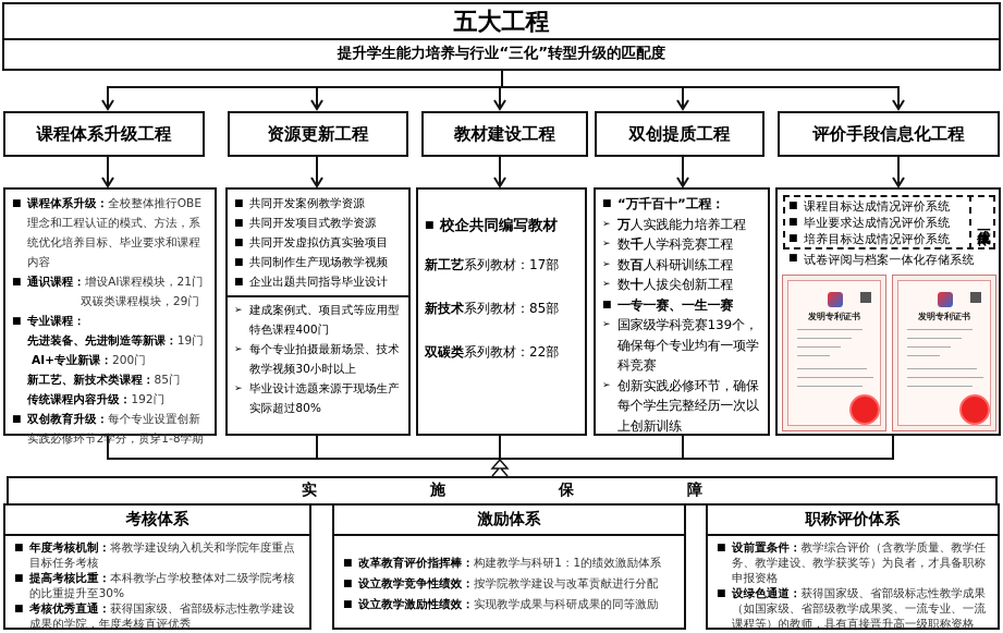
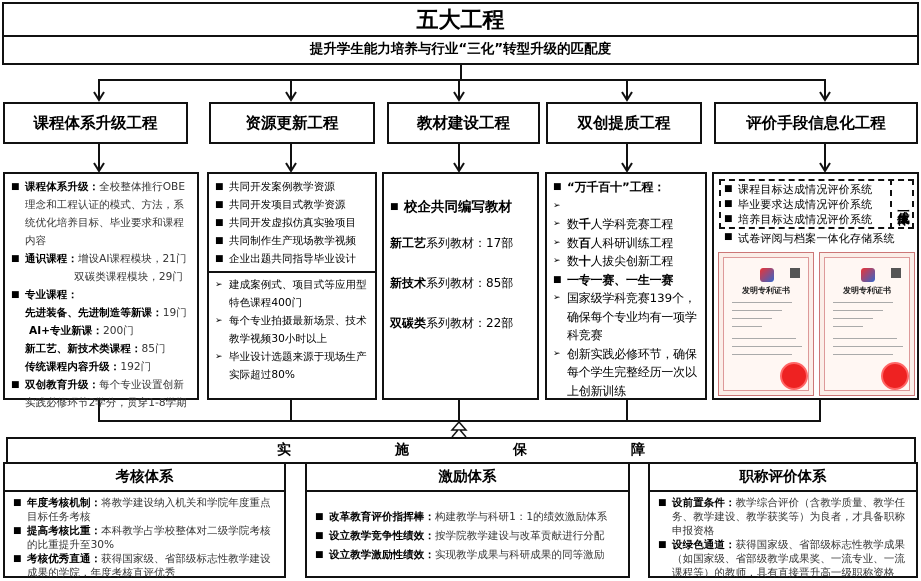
  五大工程
  提升学生能力培养与行业“三化”转型升级的匹配度
  课程体系升级工程
  资源更新工程
  教材建设工程
  双创提质工程
  评价手段信息化工程
  ■
  课程体系升级：全校整体推行OBE理念和工程认证的模式、方法，系统优化培养目标、毕业要求和课程内容
  ■
  通识课程：增设AI课程模块，21门
  双碳类课程模块，29门
  ■
  专业课程：
  先进装备、先进制造等新课：19门
  AI+专业新课：200门
  新工艺、新技术类课程：85门
  传统课程内容升级：192门
  ■
  双创教育升级：每个专业设置创新实践必修环节2学分，贯穿1-8学期
  ■
  共同开发案例教学资源
  ■
  共同开发项目式教学资源
  ■
  共同开发虚拟仿真实验项目
  ■
  共同制作生产现场教学视频
  ■
  企业出题共同指导毕业设计
  ➢
  建成案例式、项目式等应用型特色课程400门
  ➢
  每个专业拍摄最新场景、技术教学视频30小时以上
  ➢
  毕业设计选题来源于现场生产实际超过80%
  ■
  校企共同编写教材
  新工艺系列教材：17部
  新技术系列教材：85部
  双碳类系列教材：22部
  ■
  “万千百十”工程：
  ➢
- 万人实践能力培养工程
  ➢
  数千人学科竞赛工程
  ➢
  数百人科研训练工程
  ➢
  数十人拔尖创新工程
  ■
  一专一赛、一生一赛
  ➢
  国家级学科竞赛139个，确保每个专业均有一项学科竞赛
  ➢
  创新实践必修环节，确保每个学生完整经历一次以上创新训练
  ■
  课程目标达成情况评价系统
  ■
  毕业要求达成情况评价系统
  ■
  培养目标达成情况评价系统
  ■
  试卷评阅与档案一体化存储系统
  发明专利证书
  发明专利证书
  实
  施
  保
  障
  考核体系
  ■
  年度考核机制：将教学建设纳入机关和学院年度重点目标任务考核
  ■
  提高考核比重：本科教学占学校整体对二级学院考核的比重提升至30%
  ■
  考核优秀直通：获得国家级、省部级标志性教学建设成果的学院，年度考核直评优秀
  激励体系
  ■
  改革教育评价指挥棒：构建教学与科研1：1的绩效激励体系
  ■
  设立教学竞争性绩效：按学院教学建设与改革贡献进行分配
  ■
  设立教学激励性绩效：实现教学成果与科研成果的同等激励
  职称评价体系
  ■
  设前置条件：教学综合评价（含教学质量、教学任务、教学建设、教学获奖等）为良者，才具备职称申报资格
  ■
  设绿色通道：获得国家级、省部级标志性教学成果（如国家级、省部级教学成果奖、一流专业、一流课程等）的教师，具有直接晋升高一级职称资格
